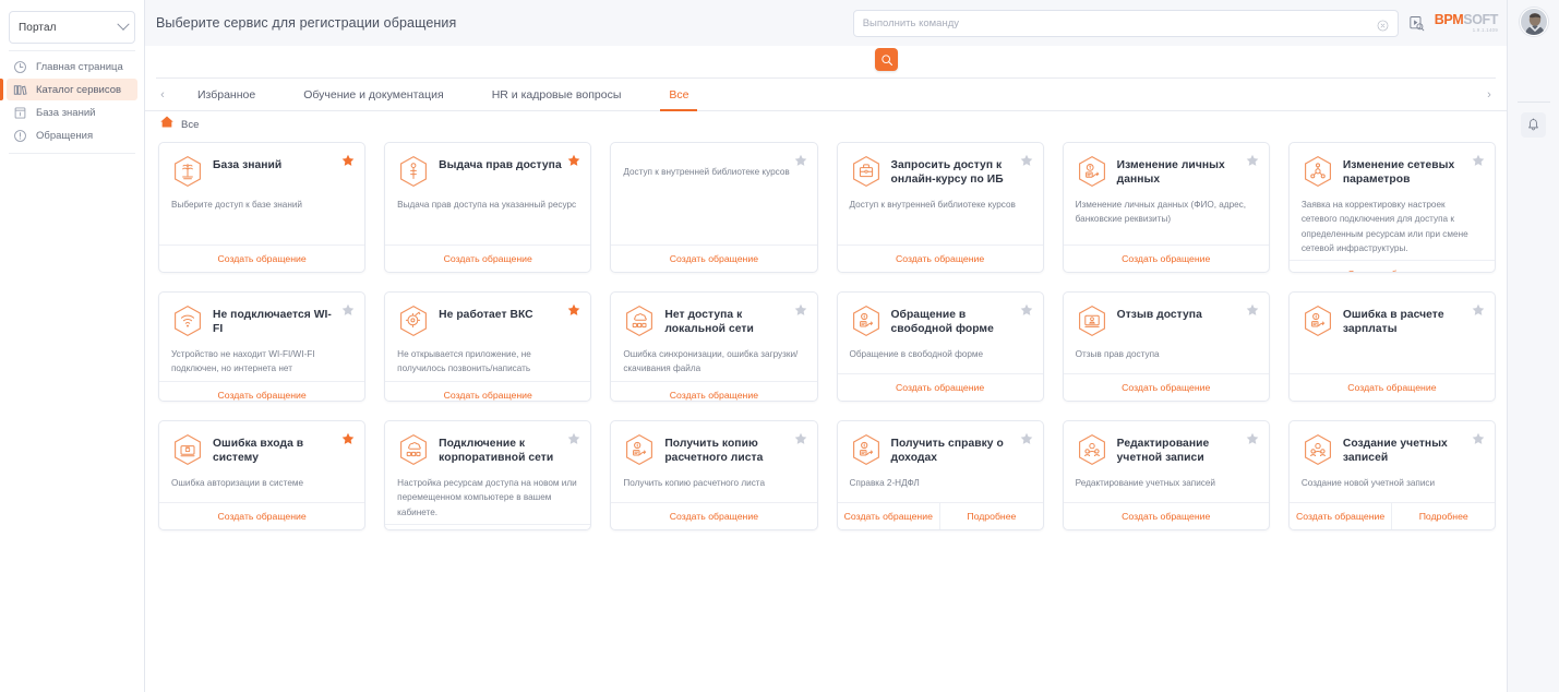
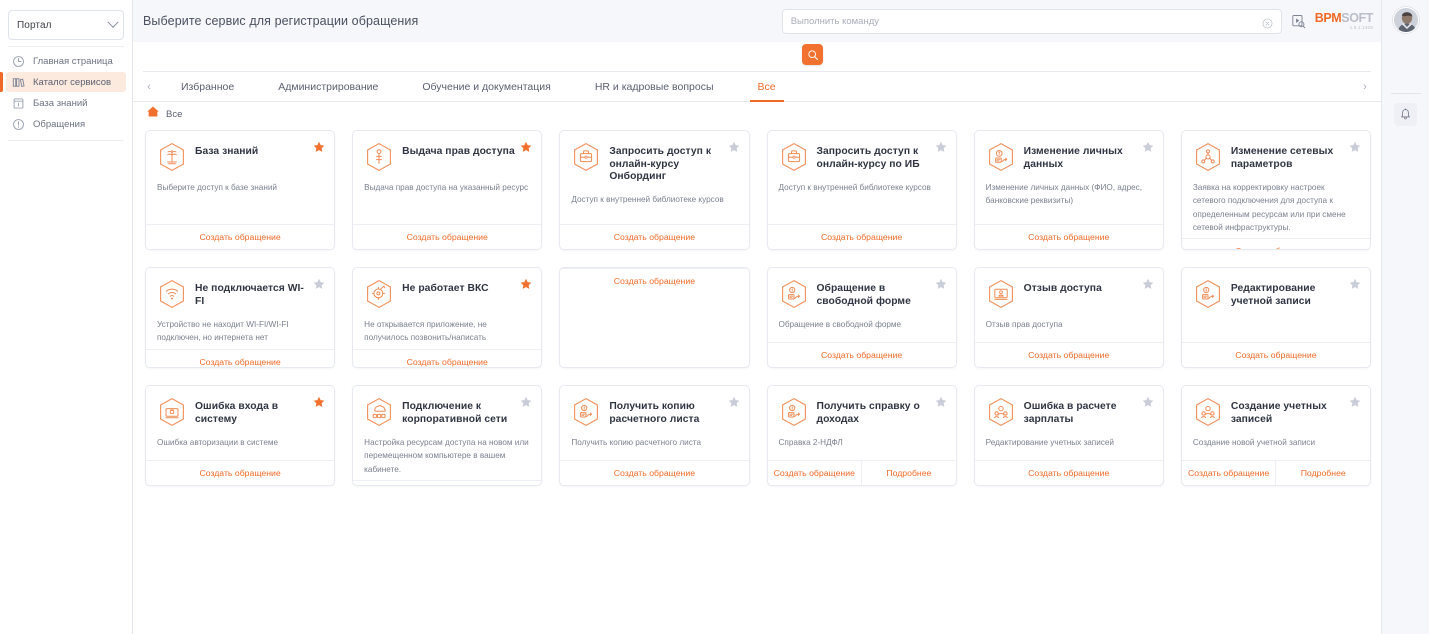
  Портал
  Главная страница
  Каталог сервисов
  База знаний
  Обращения
  Выберите сервис для регистрации обращения
  Выполнить команду
  BPMSOFT
  ‹
  Избранное
+ Администрирование
  Обучение и документация
  HR и кадровые вопросы
  Все
  ›
  Все
  База знаний
  Выберите доступ к базе знаний
  Создать обращение
  Выдача прав доступа
  Выдача прав доступа на указанный ресурс
  Создать обращение
+ Запросить доступ к онлайн-курсу Онбординг
  Доступ к внутренней библиотеке курсов
  Создать обращение
  Запросить доступ к онлайн-курсу по ИБ
  Доступ к внутренней библиотеке курсов
  Создать обращение
  Изменение личных данных
  Изменение личных данных (ФИО, адрес, банковские реквизиты)
  Создать обращение
  Изменение сетевых параметров
  Заявка на корректировку настроек сетевого подключения для доступа к определенным ресурсам или при смене сетевой инфраструктуры.
  Не подключается WI-FI
  Устройство не находит WI-FI/WI-FI подключен, но интернета нет
  Создать обращение
  Не работает ВКС
  Не открывается приложение, не получилось позвонить/написать
  Создать обращение
- Нет доступа к локальной сети
- Ошибка синхронизации, ошибка загрузки/ скачивания файла
  Создать обращение
  Обращение в свободной форме
  Обращение в свободной форме
  Создать обращение
  Отзыв доступа
  Отзыв прав доступа
  Создать обращение
- Ошибка в расчете зарплаты
+ Редактирование учетной записи
  Создать обращение
  Ошибка входа в систему
  Ошибка авторизации в системе
  Создать обращение
  Подключение к корпоративной сети
  Настройка ресурсам доступа на новом или перемещенном компьютере в вашем кабинете.
  Получить копию расчетного листа
  Получить копию расчетного листа
  Создать обращение
  Получить справку о доходах
  Справка 2-НДФЛ
  Создать обращение
  Подробнее
- Редактирование учетной записи
+ Ошибка в расчете зарплаты
  Редактирование учетных записей
  Создать обращение
  Создание учетных записей
  Создание новой учетной записи
  Создать обращение
  Подробнее
